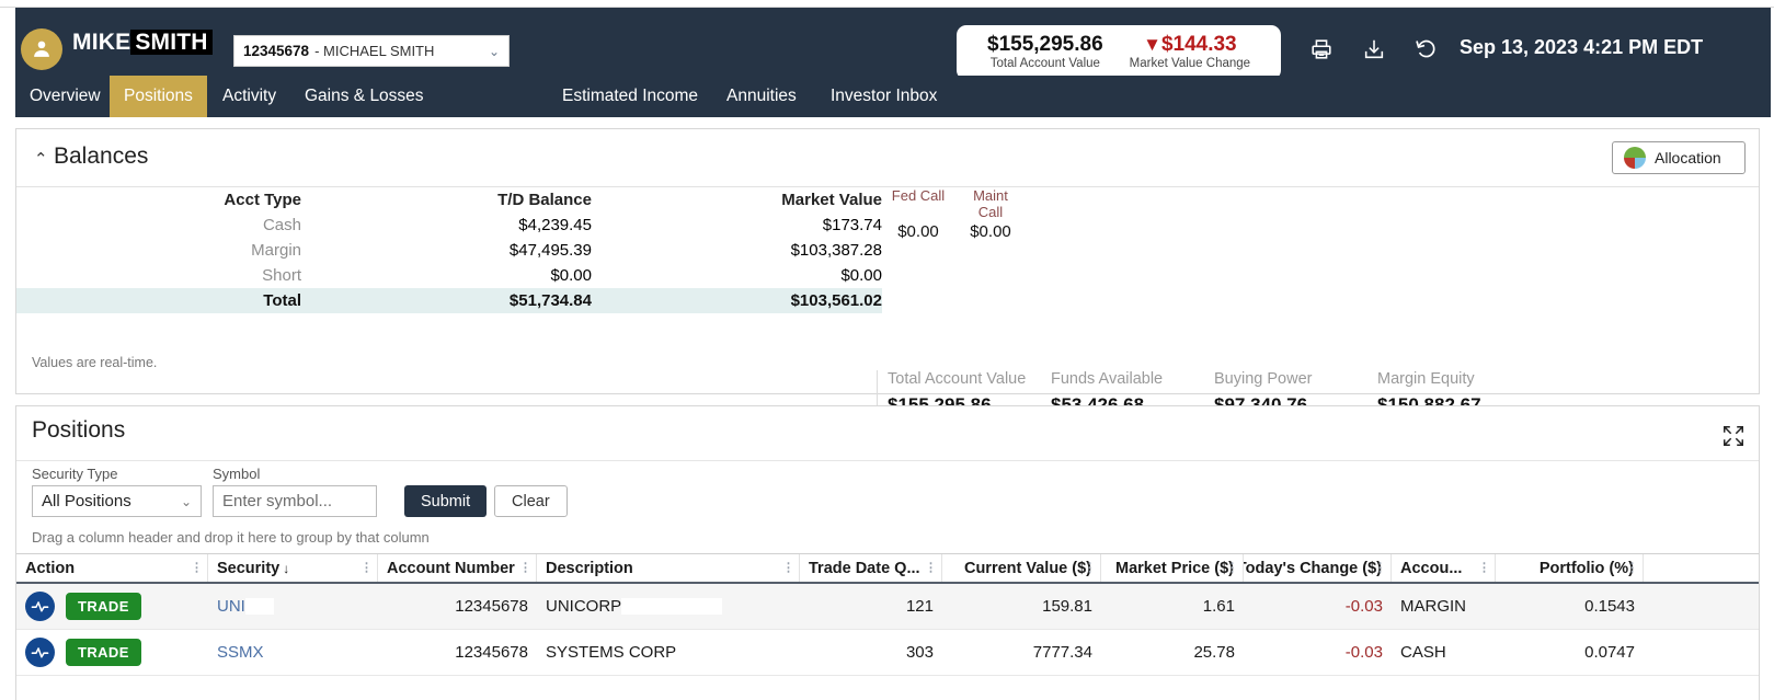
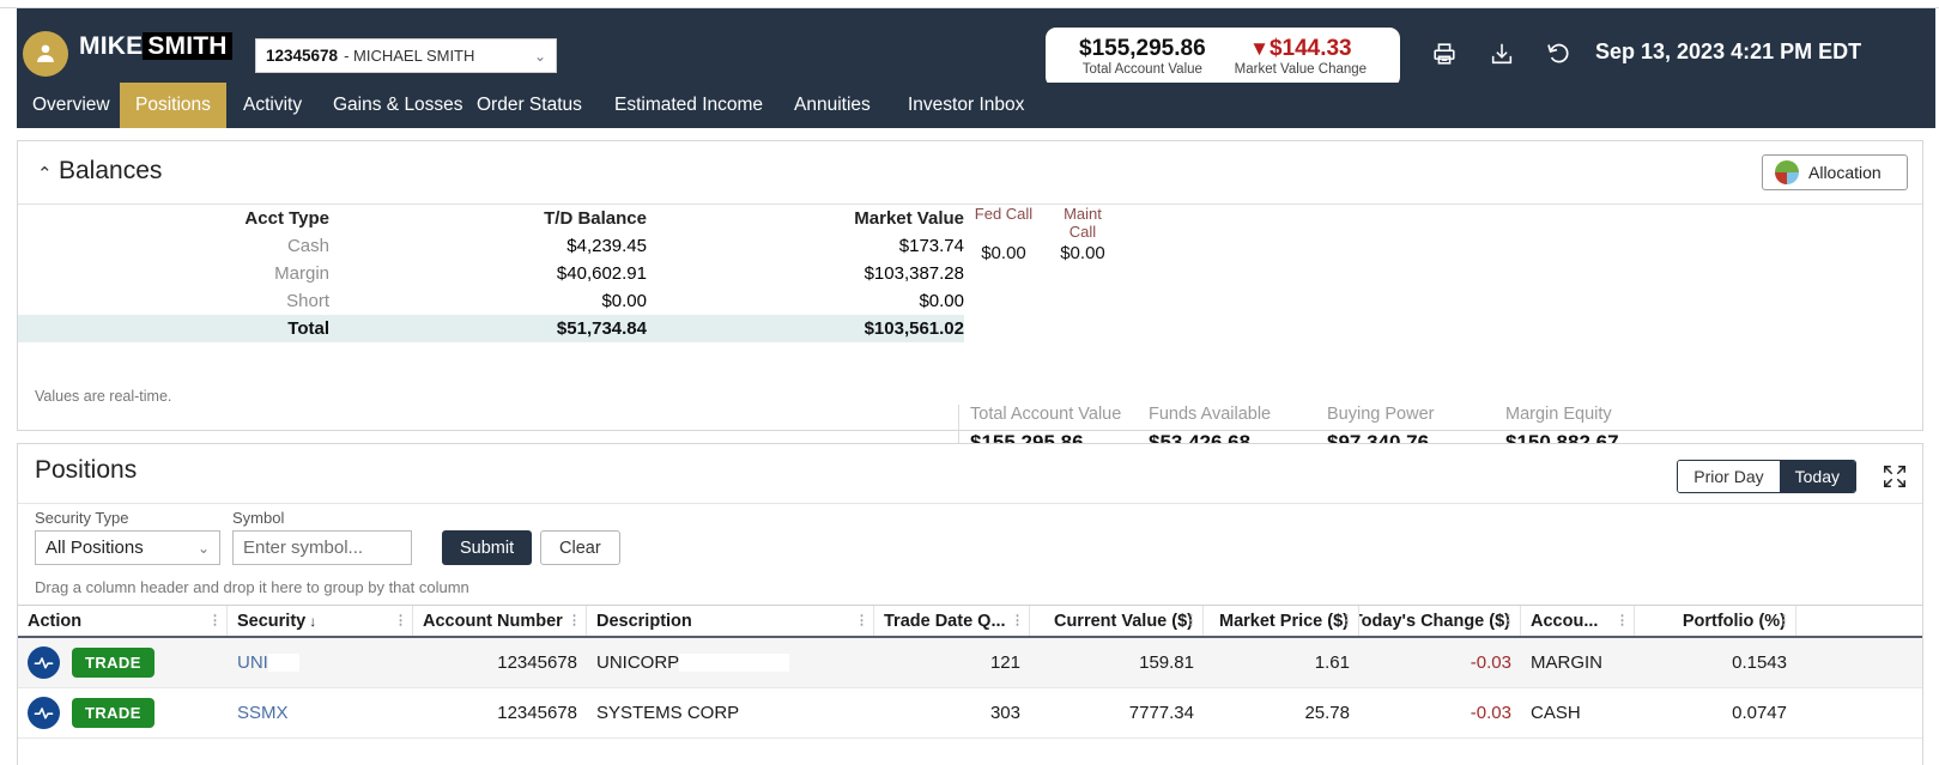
  MIKE SMITH
  12345678
  - MICHAEL SMITH
  ⌄
  $155,295.86
  Total Account Value
  ▼$144.33
  Market Value Change
  Sep 13, 2023 4:21 PM EDT
  Overview
  Positions
  Activity
  Gains & Losses
+ Order Status
  Estimated Income
  Annuities
  Investor Inbox
  ⌃
  Balances
  Allocation
  Fed Call
  Maint Call
  $0.00
  $0.00
  Acct Type	T/D Balance	Market Value
  Cash	$4,239.45	$173.74
- Margin	$47,495.39	$103,387.28
+ Margin	$40,602.91	$103,387.28
  Short	$0.00	$0.00
  Total	$51,734.84	$103,561.02
  Total Account Value
  Funds Available
  Buying Power
  Margin Equity
  Values are real-time.
  Positions
+ Prior Day
+ Today
  Security Type
  All Positions
  ⌄
  Symbol
  Enter symbol...
  Submit
  Clear
  Drag a column header and drop it here to group by that column
  Action
  ⋮
  Security
  ↓
  ⋮
  Account Number
  ⋮
  Description
  ⋮
  Trade Date Q...
  ⋮
  Current Value ($)
  ⋮
  Market Price ($)
  ⋮
  oday's Change ($)
  ⋮
  Accou...
  ⋮
  Portfolio (%)
  ⋮
  TRADE
  UNI
  12345678
  UNICORP
  121
  159.81
  1.61
  -0.03
  MARGIN
  0.1543
  TRADE
  SSMX
  12345678
  SYSTEMS CORP
  303
  7777.34
  25.78
  -0.03
  CASH
  0.0747
